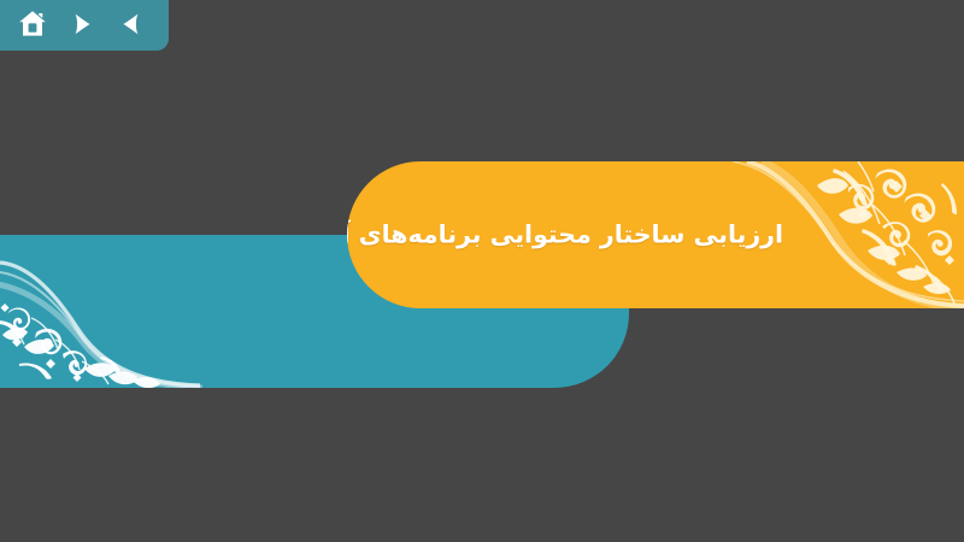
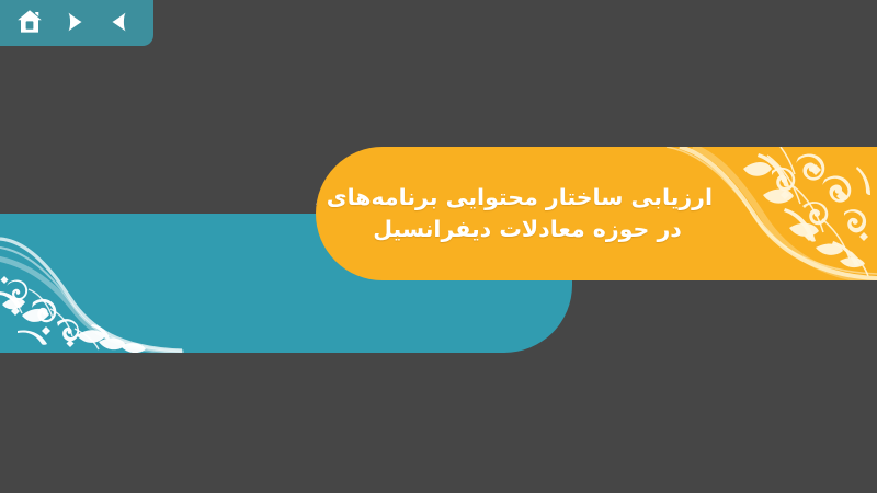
  ارزیابی ساختار محتوایی برنامه‌های آ
+ در حوزه معادلات دیفرانسیل
